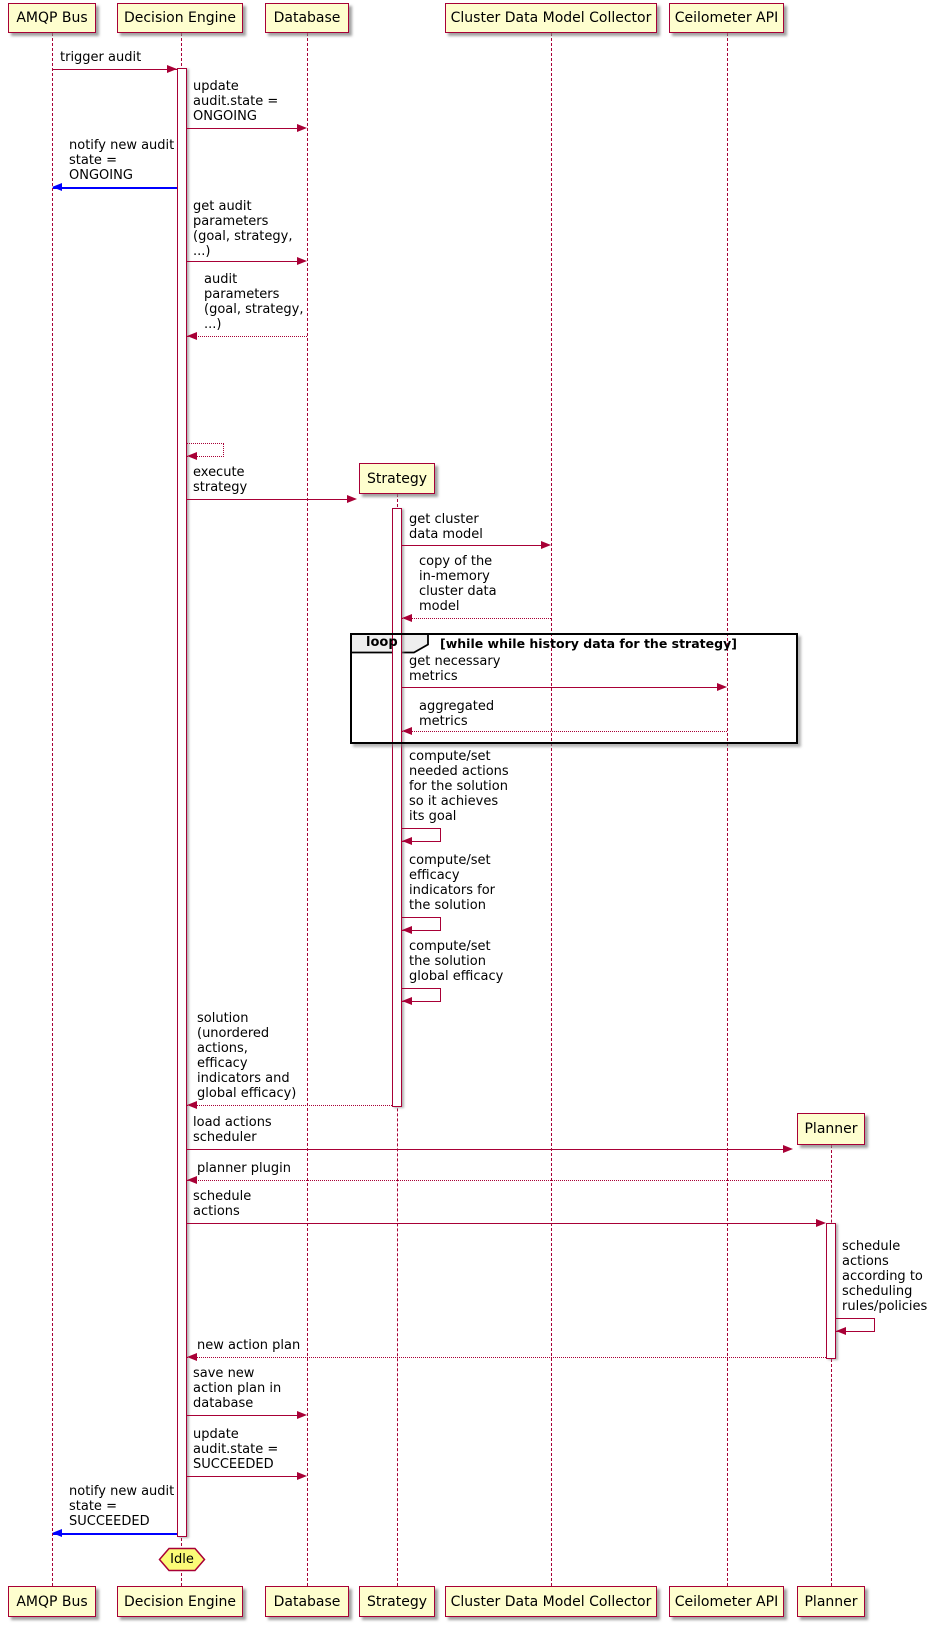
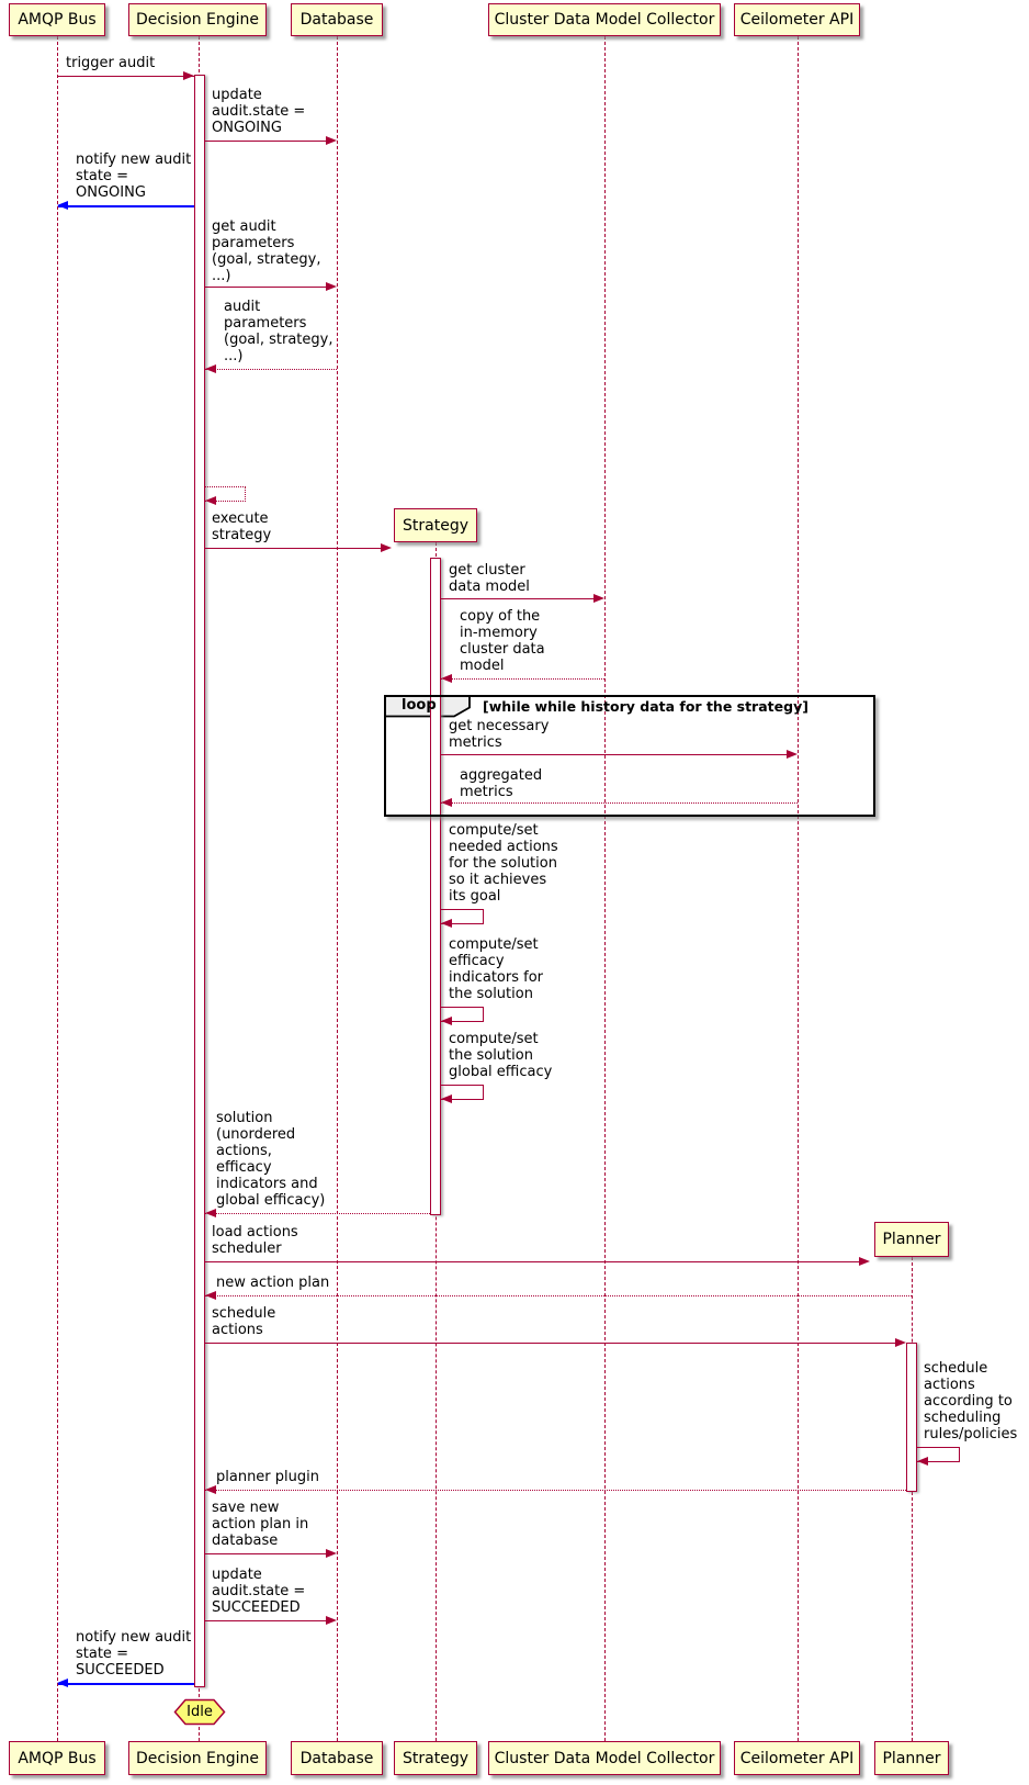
  loop
  [while while history data for the strategy]
  trigger audit
  update
  audit.state =
  ONGOING
  notify new audit
  state =
  ONGOING
  get audit
  parameters
  (goal, strategy,
  ...)
  audit
  parameters
  (goal, strategy,
  ...)
  execute
  strategy
  get cluster
  data model
  copy of the
  in-memory
  cluster data
  model
  get necessary
  metrics
  aggregated
  metrics
  compute/set
  needed actions
  for the solution
  so it achieves
  its goal
  compute/set
  efficacy
  indicators for
  the solution
  compute/set
  the solution
  global efficacy
  solution
  (unordered
  actions,
  efficacy
  indicators and
  global efficacy)
  load actions
  scheduler
- planner plugin
+ new action plan
  schedule
  actions
  schedule
  actions
  according to
  scheduling
  rules/policies
- new action plan
+ planner plugin
  save new
  action plan in
  database
  update
  audit.state =
  SUCCEEDED
  notify new audit
  state =
  SUCCEEDED
  Idle
  AMQP Bus
  Decision Engine
  Database
  Cluster Data Model Collector
  Ceilometer API
  Strategy
  Planner
  AMQP Bus
  Decision Engine
  Database
  Strategy
  Cluster Data Model Collector
  Ceilometer API
  Planner
